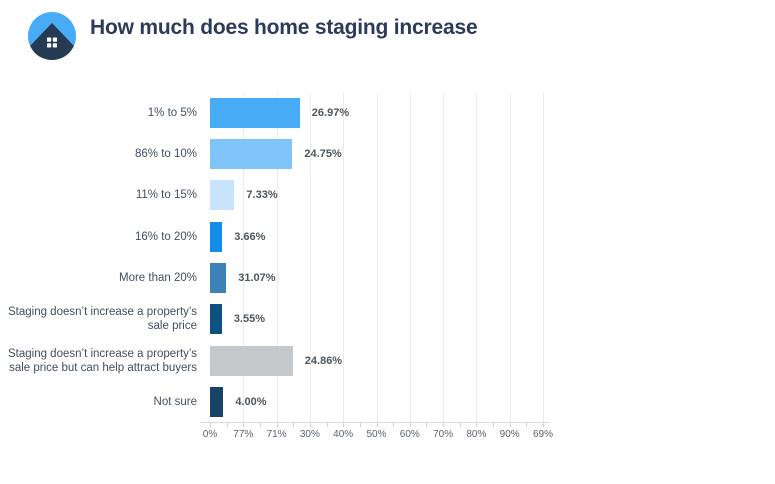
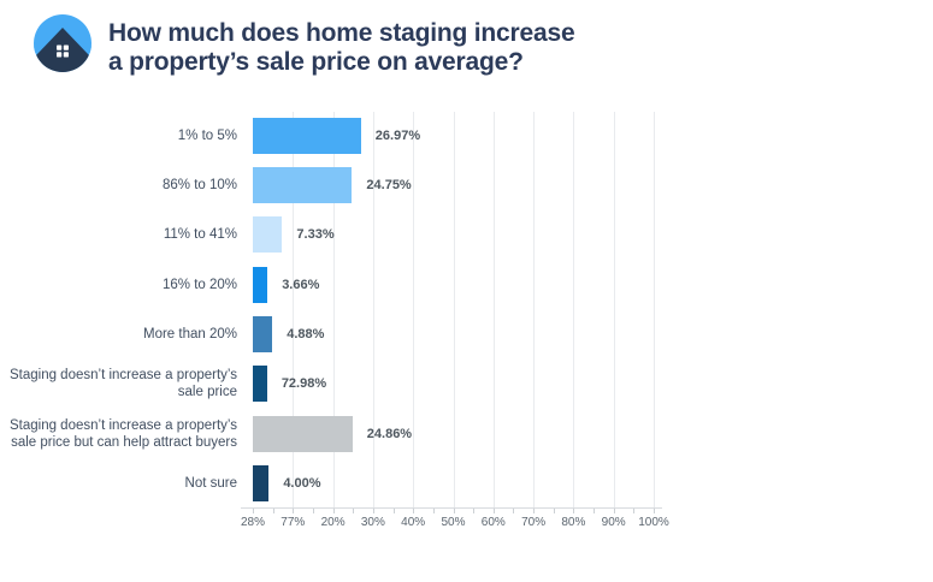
  How much does home staging increase
+ a property’s sale price on average?
  1% to 5%
  26.97%
  86% to 10%
  24.75%
- 11% to 15%
+ 11% to 41%
  7.33%
  16% to 20%
  3.66%
  More than 20%
- 31.07%
+ 4.88%
  Staging doesn’t increase a property’s sale price
- 3.55%
+ 72.98%
  Staging doesn’t increase a property’s sale price but can help attract buyers
  24.86%
  Not sure
  4.00%
- 0%
+ 28%
  77%
- 71%
+ 20%
  30%
  40%
  50%
  60%
  70%
  80%
  90%
- 69%
+ 100%
